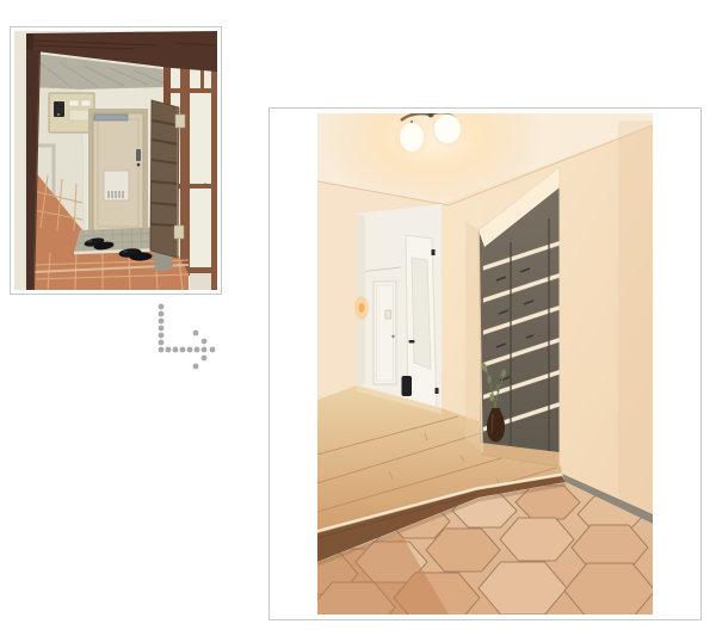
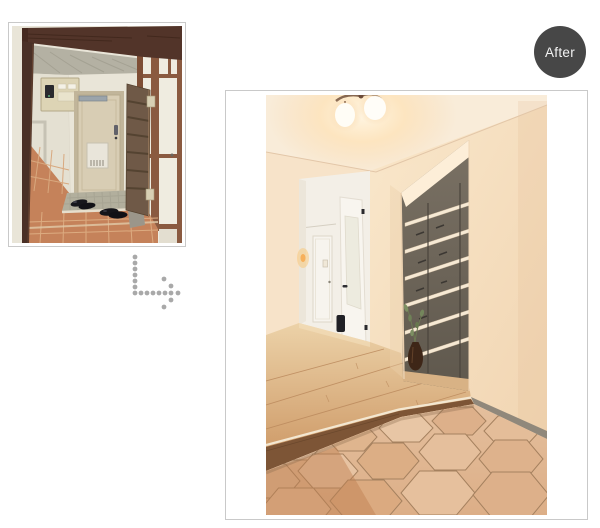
+ After
